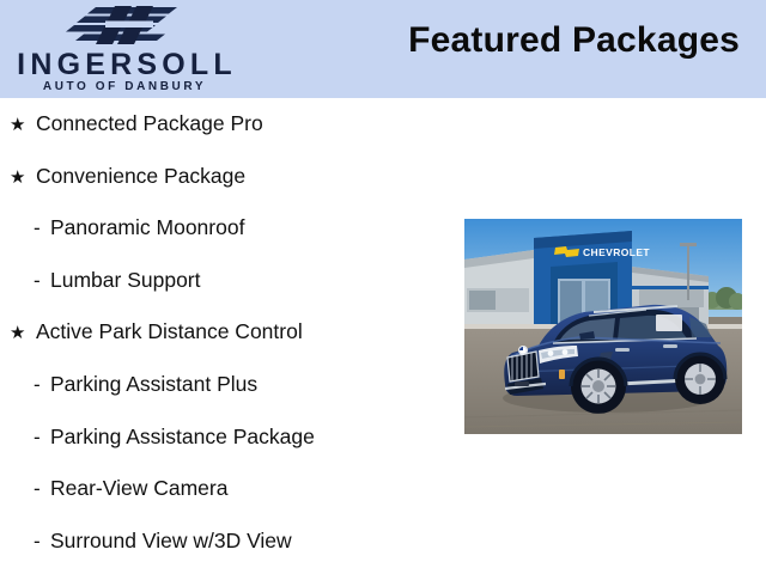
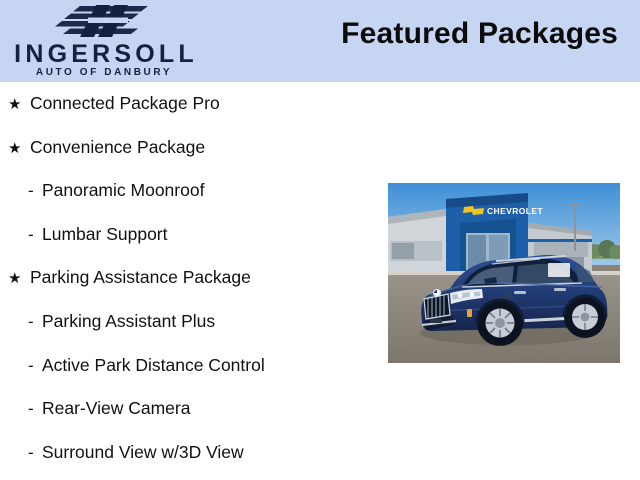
  INGERSOLL
  AUTO OF DANBURY
  Featured Packages
  ★ Connected Package Pro
  ★ Convenience Package
  - Panoramic Moonroof
  - Lumbar Support
- ★ Active Park Distance Control
+ ★ Parking Assistance Package
  - Parking Assistant Plus
- - Parking Assistance Package
+ - Active Park Distance Control
  - Rear-View Camera
  - Surround View w/3D View
  CHEVROLET
